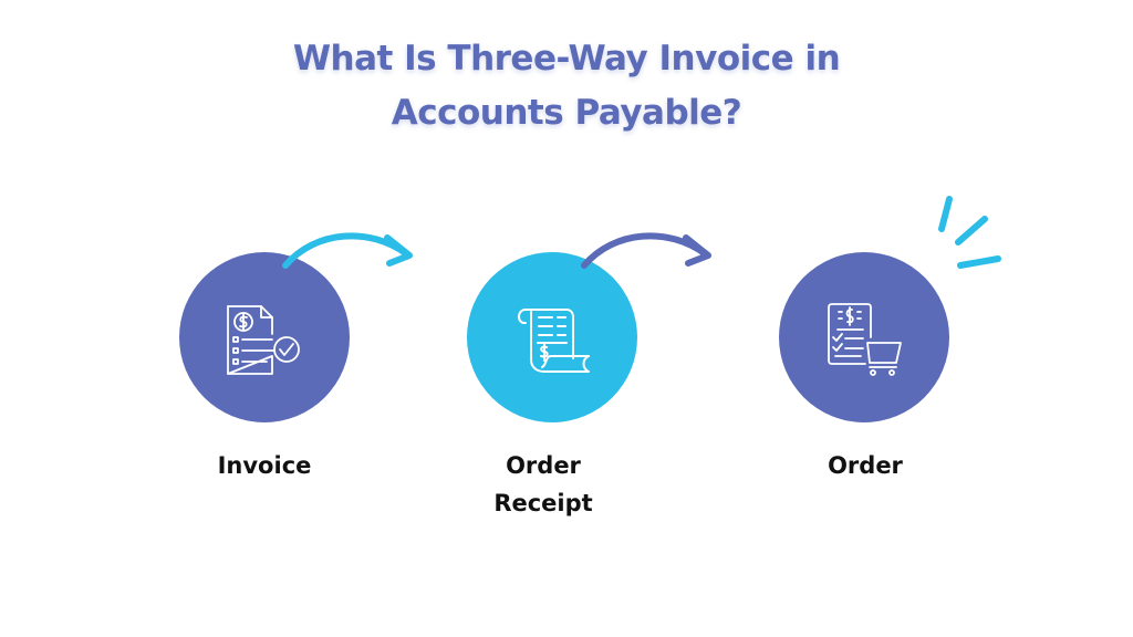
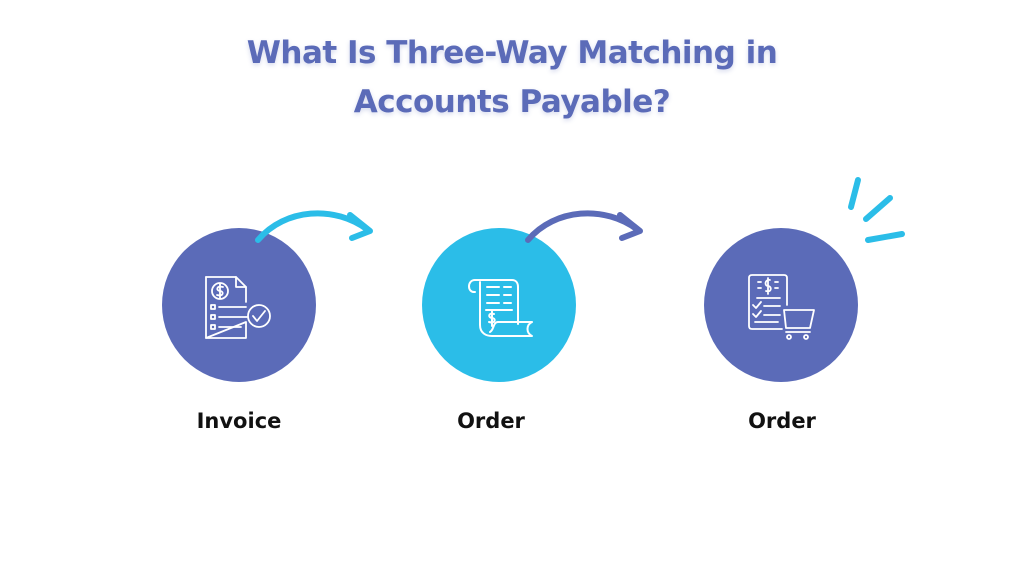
- What Is Three-Way Invoice in
+ What Is Three-Way Matching in
  Accounts Payable?
  Invoice
  Order
- Receipt
  Order
